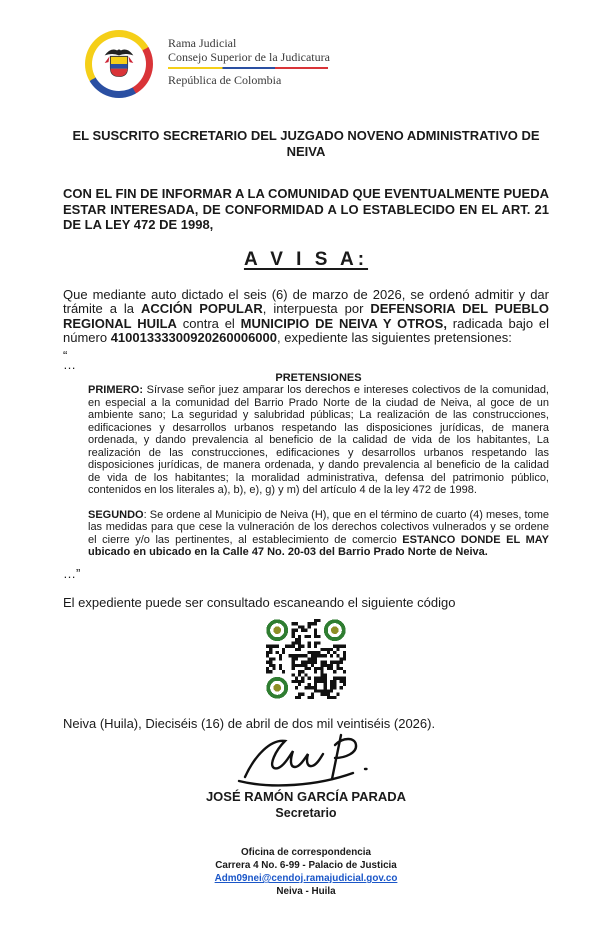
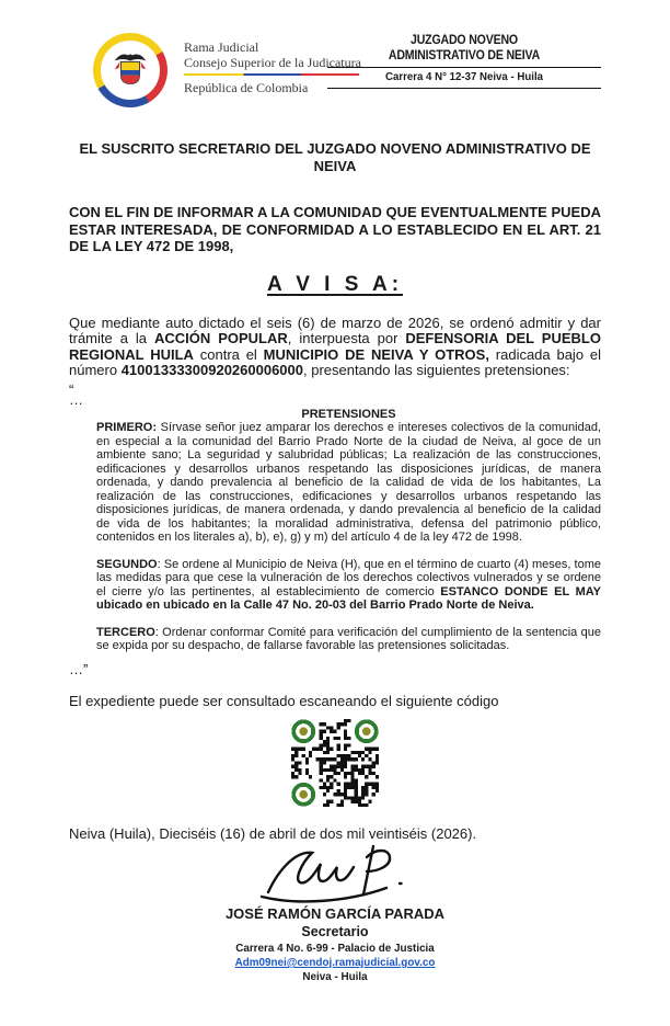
  Rama Judicial
  Consejo Superior de la Judicatura
  República de Colombia
+ JUZGADO NOVENO
+ ADMINISTRATIVO DE NEIVA
+ Carrera 4 N° 12-37 Neiva - Huila
  EL SUSCRITO SECRETARIO DEL JUZGADO NOVENO ADMINISTRATIVO DE NEIVA
  CON EL FIN DE INFORMAR A LA COMUNIDAD QUE EVENTUALMENTE PUEDA ESTAR INTERESADA, DE CONFORMIDAD A LO ESTABLECIDO EN EL ART. 21 DE LA LEY 472 DE 1998,
  A V I S A:
- Que mediante auto dictado el seis (6) de marzo de 2026, se ordenó admitir y dar trámite a la ACCIÓN POPULAR, interpuesta por DEFENSORIA DEL PUEBLO REGIONAL HUILA contra el MUNICIPIO DE NEIVA Y OTROS, radicada bajo el número 41001333300920260006000, expediente las siguientes pretensiones:
+ Que mediante auto dictado el seis (6) de marzo de 2026, se ordenó admitir y dar trámite a la ACCIÓN POPULAR, interpuesta por DEFENSORIA DEL PUEBLO REGIONAL HUILA contra el MUNICIPIO DE NEIVA Y OTROS, radicada bajo el número 41001333300920260006000, presentando las siguientes pretensiones:
  “
  …
  PRETENSIONES
  PRIMERO: Sírvase señor juez amparar los derechos e intereses colectivos de la comunidad, en especial a la comunidad del Barrio Prado Norte de la ciudad de Neiva, al goce de un ambiente sano; La seguridad y salubridad públicas; La realización de las construcciones, edificaciones y desarrollos urbanos respetando las disposiciones jurídicas, de manera ordenada, y dando prevalencia al beneficio de la calidad de vida de los habitantes, La realización de las construcciones, edificaciones y desarrollos urbanos respetando las disposiciones jurídicas, de manera ordenada, y dando prevalencia al beneficio de la calidad de vida de los habitantes; la moralidad administrativa, defensa del patrimonio público, contenidos en los literales a), b), e), g) y m) del artículo 4 de la ley 472 de 1998.
  SEGUNDO: Se ordene al Municipio de Neiva (H), que en el término de cuarto (4) meses, tome las medidas para que cese la vulneración de los derechos colectivos vulnerados y se ordene el cierre y/o las pertinentes, al establecimiento de comercio ESTANCO DONDE EL MAY ubicado en ubicado en la Calle 47 No. 20-03 del Barrio Prado Norte de Neiva.
+ TERCERO: Ordenar conformar Comité para verificación del cumplimiento de la sentencia que se expida por su despacho, de fallarse favorable las pretensiones solicitadas.
  …”
  El expediente puede ser consultado escaneando el siguiente código
  Neiva (Huila), Dieciséis (16) de abril de dos mil veintiséis (2026).
  JOSÉ RAMÓN GARCÍA PARADA
  Secretario
- Oficina de correspondencia
  Carrera 4 No. 6-99 - Palacio de Justicia
  Adm09nei@cendoj.ramajudicial.gov.co
  Neiva - Huila
